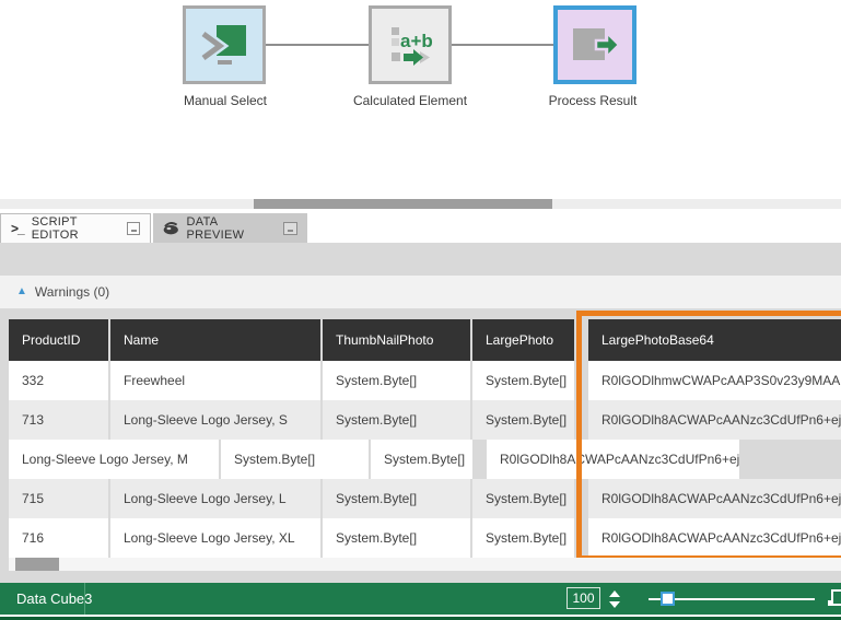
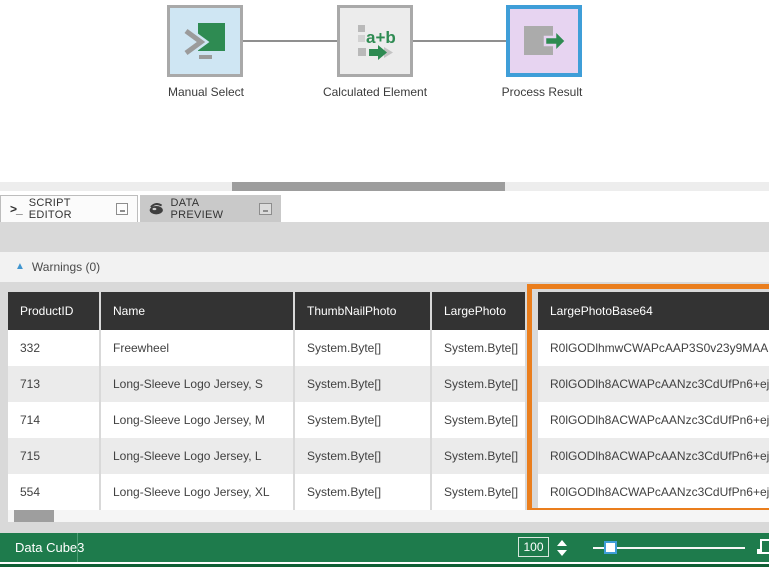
  a+b
  Manual Select
  Calculated Element
  Process Result
  >_
  SCRIPT EDITOR
  DATA PREVIEW
  ▲
  Warnings (0)
  ProductID
  Name
  ThumbNailPhoto
  LargePhoto
  LargePhotoBase64
  332
  Freewheel
  System.Byte[]
  System.Byte[]
  R0lGODlhmwCWAPcAAP3S0v23y9MAA
  713
  Long-Sleeve Logo Jersey, S
  System.Byte[]
  System.Byte[]
  R0lGODlh8ACWAPcAANzc3CdUfPn6+ej
+ 714
  Long-Sleeve Logo Jersey, M
  System.Byte[]
  System.Byte[]
  R0lGODlh8ACWAPcAANzc3CdUfPn6+ej
  715
  Long-Sleeve Logo Jersey, L
  System.Byte[]
  System.Byte[]
  R0lGODlh8ACWAPcAANzc3CdUfPn6+ej
- 716
+ 554
  Long-Sleeve Logo Jersey, XL
  System.Byte[]
  System.Byte[]
  R0lGODlh8ACWAPcAANzc3CdUfPn6+ej
  Data Cube3
  100
